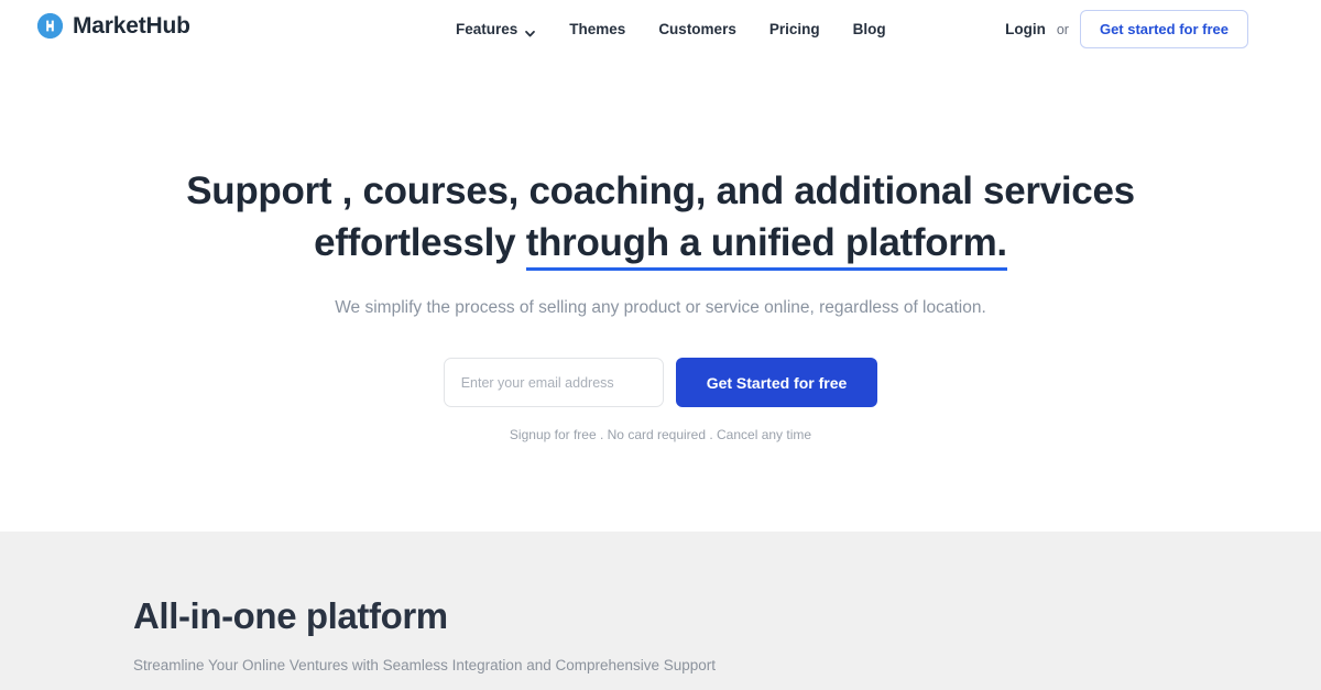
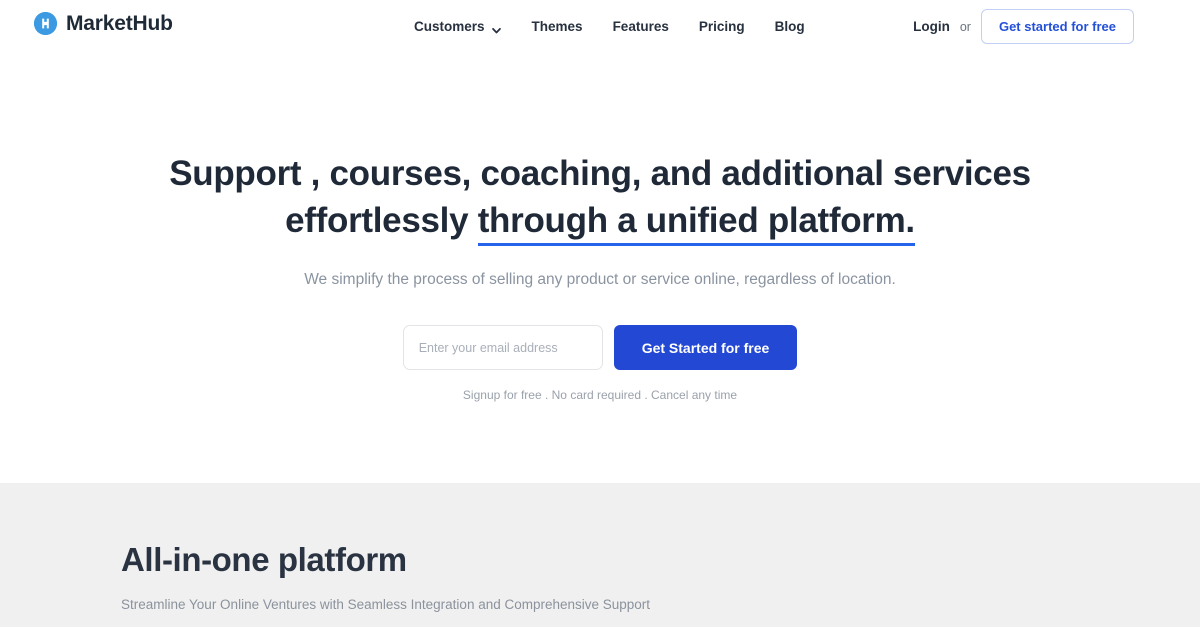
  MarketHub
- Features
+ Customers
  Themes
- Customers
+ Features
  Pricing
  Blog
  Login
  or
  Get started for free
  Support , courses, coaching, and additional services
  effortlessly through a unified platform.
  We simplify the process of selling any product or service online, regardless of location.
  Enter your email address
  Get Started for free
  Signup for free . No card required . Cancel any time
  All-in-one platform
  Streamline Your Online Ventures with Seamless Integration and Comprehensive Support
